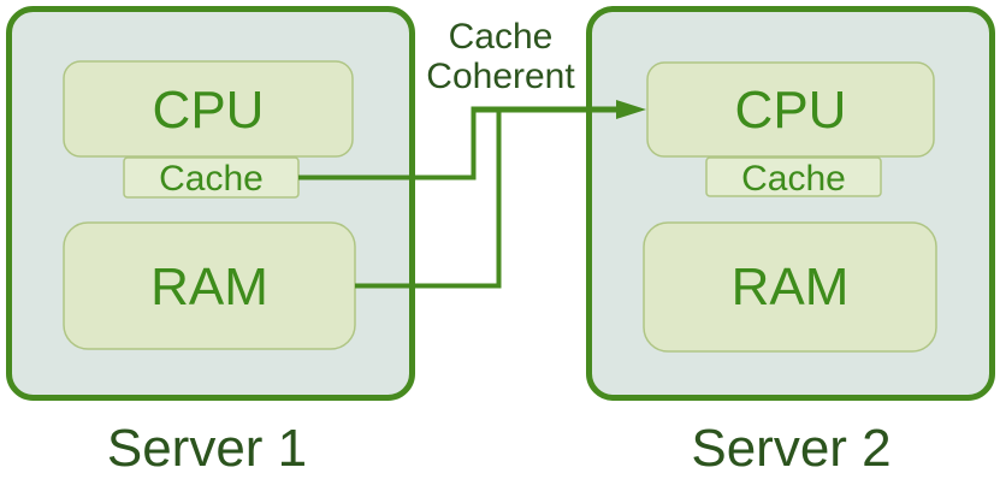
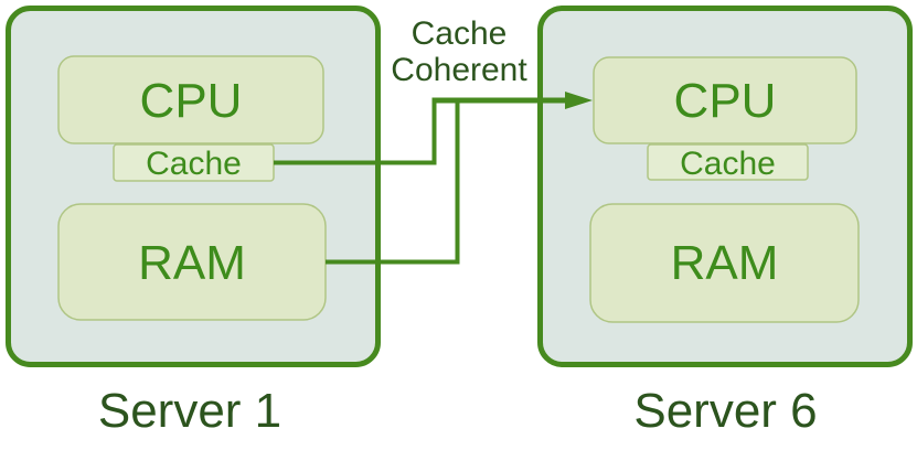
  CPU
  Cache
  RAM
  Server 1
  CPU
  Cache
  RAM
- Server 2
+ Server 6
  Cache
  Coherent
